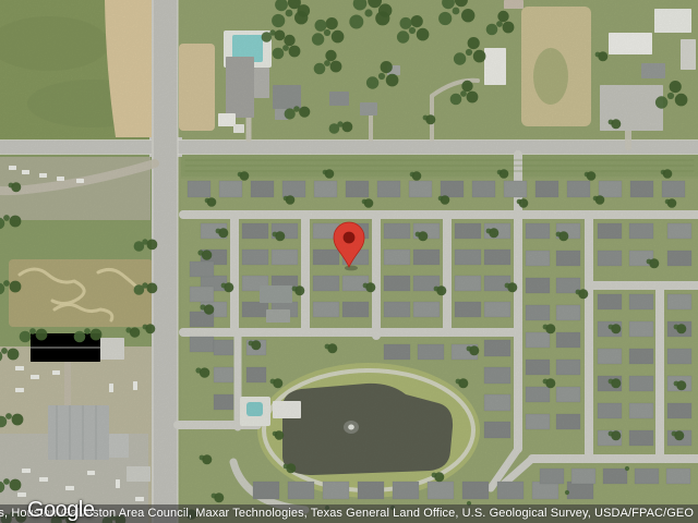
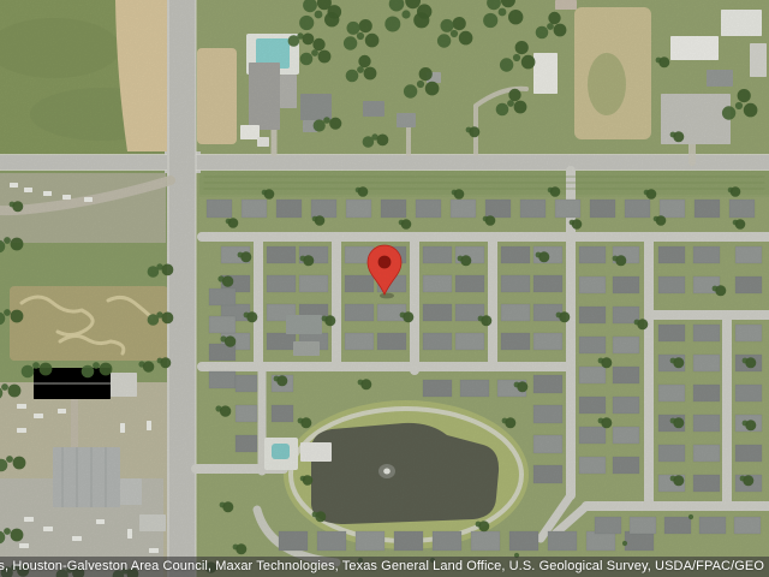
  s, Houston-Galveston Area Council, Maxar Technologies, Texas General Land Office, U.S. Geological Survey, USDA/FPAC/GEO
- Google
